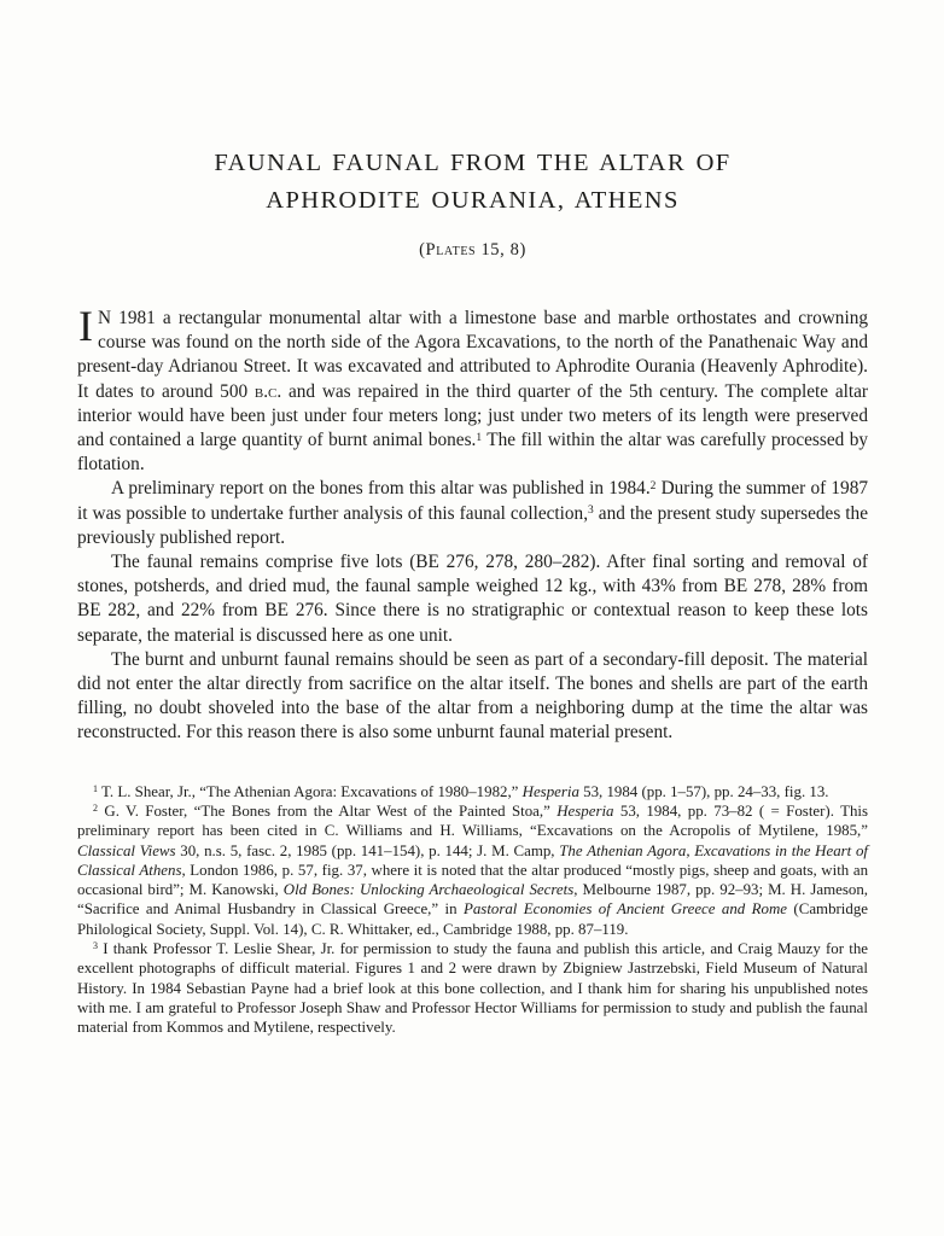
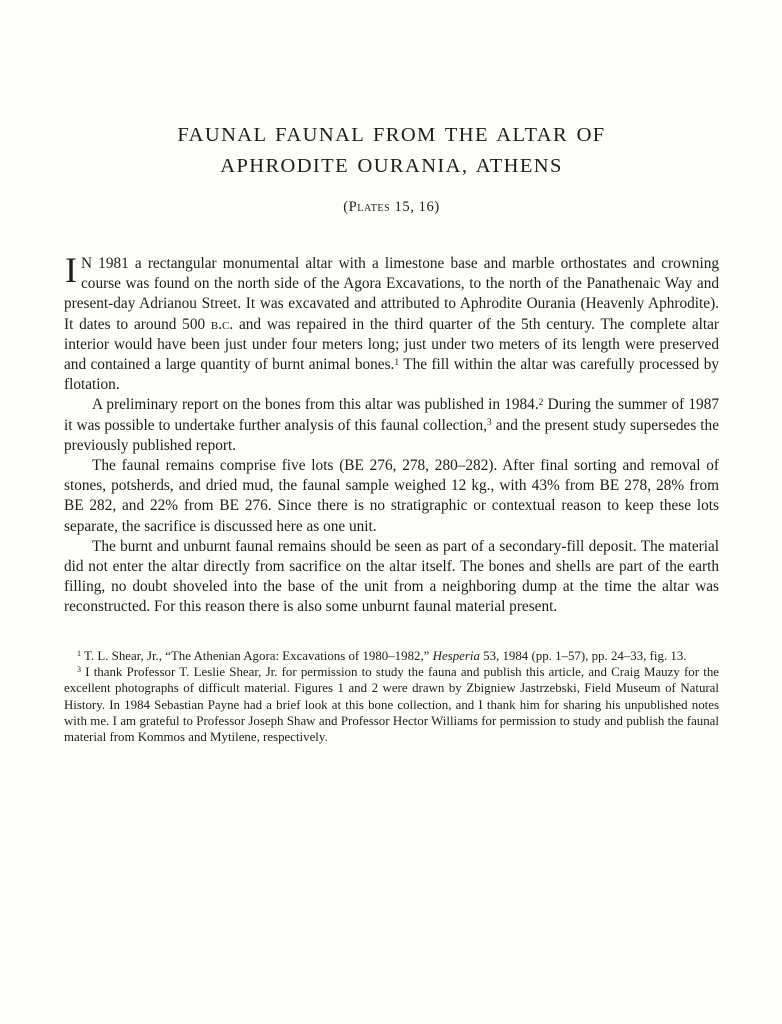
  FAUNAL FAUNAL FROM THE ALTAR OF
  APHRODITE OURANIA, ATHENS
- (Plates 15, 8)
+ (Plates 15, 16)
  I
  N 1981 a rectangular monumental altar with a limestone base and marble orthostates and crowning course was found on the north side of the Agora Excavations, to the north of the Panathenaic Way and present-day Adrianou Street. It was excavated and attributed to Aphrodite Ourania (Heavenly Aphrodite). It dates to around 500 b.c. and was repaired in the third quarter of the 5th century. The complete altar interior would have been just under four meters long; just under two meters of its length were preserved and contained a large quantity of burnt animal bones.1 The fill within the altar was carefully processed by flotation.
  A preliminary report on the bones from this altar was published in 1984.2 During the summer of 1987 it was possible to undertake further analysis of this faunal collection,3 and the present study supersedes the previously published report.
- The faunal remains comprise five lots (BE 276, 278, 280–282). After final sorting and removal of stones, potsherds, and dried mud, the faunal sample weighed 12 kg., with 43% from BE 278, 28% from BE 282, and 22% from BE 276. Since there is no stratigraphic or contextual reason to keep these lots separate, the material is discussed here as one unit.
+ The faunal remains comprise five lots (BE 276, 278, 280–282). After final sorting and removal of stones, potsherds, and dried mud, the faunal sample weighed 12 kg., with 43% from BE 278, 28% from BE 282, and 22% from BE 276. Since there is no stratigraphic or contextual reason to keep these lots separate, the sacrifice is discussed here as one unit.
- The burnt and unburnt faunal remains should be seen as part of a secondary-fill deposit. The material did not enter the altar directly from sacrifice on the altar itself. The bones and shells are part of the earth filling, no doubt shoveled into the base of the altar from a neighboring dump at the time the altar was reconstructed. For this reason there is also some unburnt faunal material present.
+ The burnt and unburnt faunal remains should be seen as part of a secondary-fill deposit. The material did not enter the altar directly from sacrifice on the altar itself. The bones and shells are part of the earth filling, no doubt shoveled into the base of the unit from a neighboring dump at the time the altar was reconstructed. For this reason there is also some unburnt faunal material present.
  1 T. L. Shear, Jr., “The Athenian Agora: Excavations of 1980–1982,” Hesperia 53, 1984 (pp. 1–57), pp. 24–33, fig. 13.
- 2 G. V. Foster, “The Bones from the Altar West of the Painted Stoa,” Hesperia 53, 1984, pp. 73–82 ( = Foster). This preliminary report has been cited in C. Williams and H. Williams, “Excavations on the Acropolis of Mytilene, 1985,” Classical Views 30, n.s. 5, fasc. 2, 1985 (pp. 141–154), p. 144; J. M. Camp, The Athenian Agora, Excavations in the Heart of Classical Athens, London 1986, p. 57, fig. 37, where it is noted that the altar produced “mostly pigs, sheep and goats, with an occasional bird”; M. Kanowski, Old Bones: Unlocking Archaeological Secrets, Melbourne 1987, pp. 92–93; M. H. Jameson, “Sacrifice and Animal Husbandry in Classical Greece,” in Pastoral Economies of Ancient Greece and Rome (Cambridge Philological Society, Suppl. Vol. 14), C. R. Whittaker, ed., Cambridge 1988, pp. 87–119.
  3 I thank Professor T. Leslie Shear, Jr. for permission to study the fauna and publish this article, and Craig Mauzy for the excellent photographs of difficult material. Figures 1 and 2 were drawn by Zbigniew Jastrzebski, Field Museum of Natural History. In 1984 Sebastian Payne had a brief look at this bone collection, and I thank him for sharing his unpublished notes with me. I am grateful to Professor Joseph Shaw and Professor Hector Williams for permission to study and publish the faunal material from Kommos and Mytilene, respectively.
